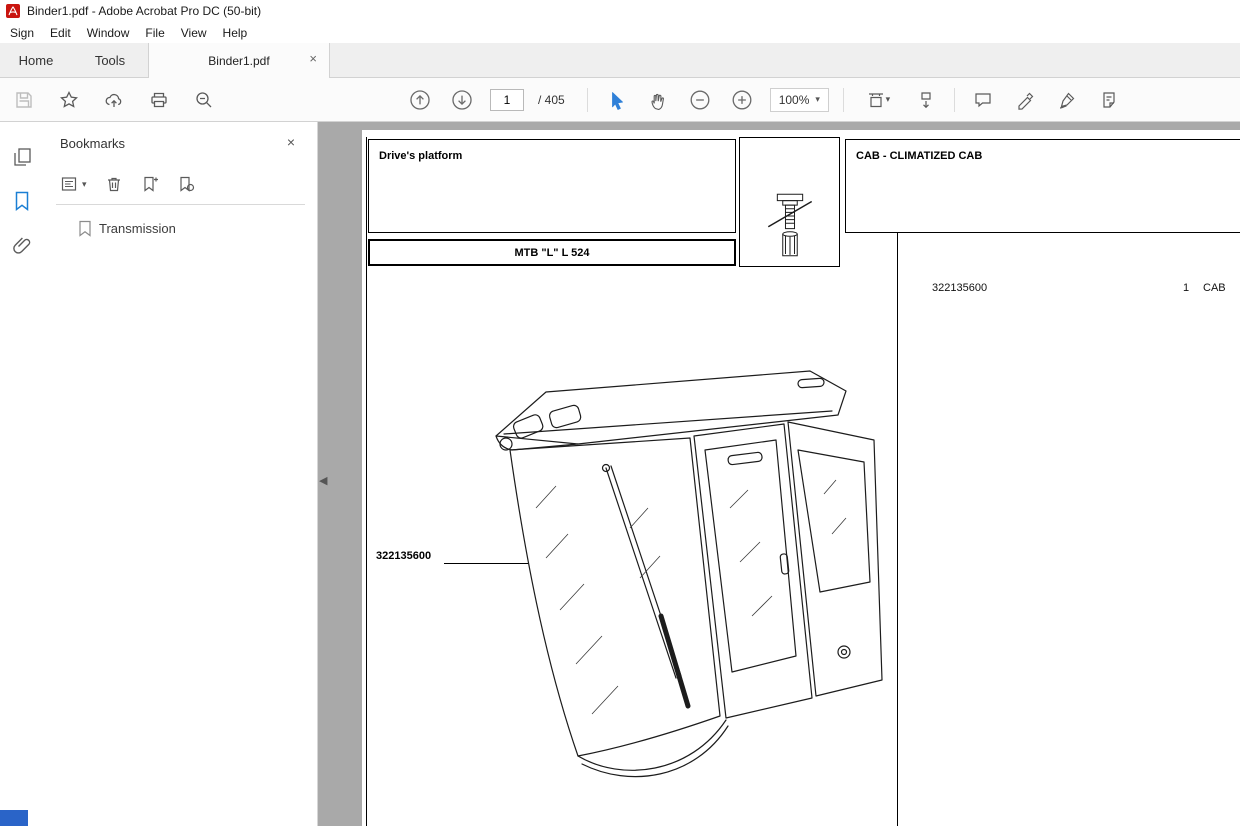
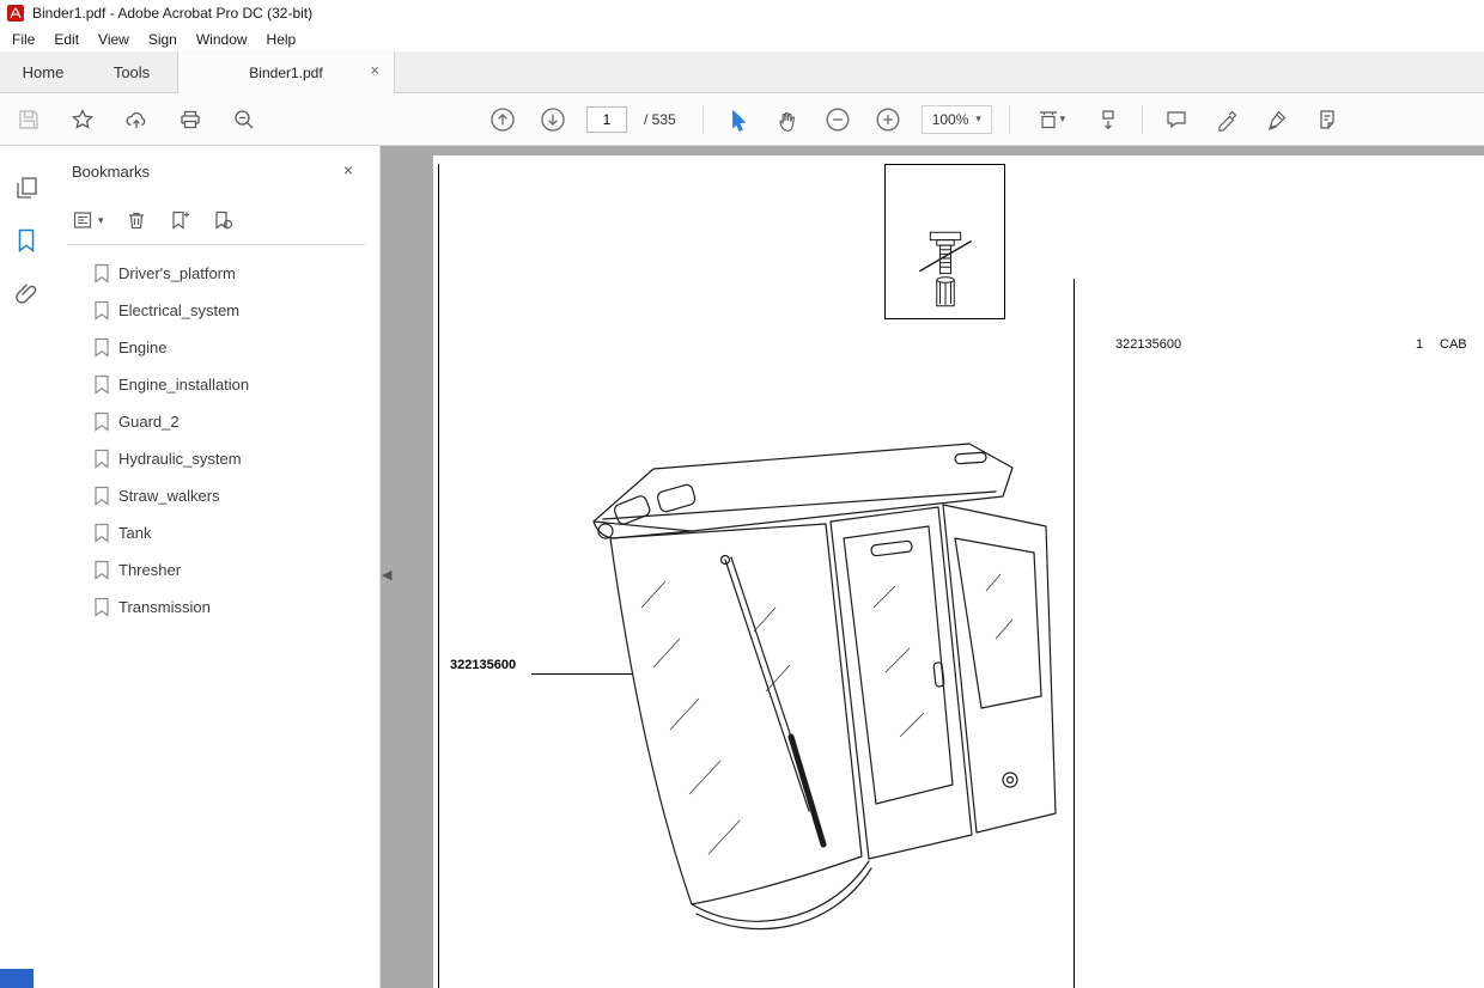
- Binder1.pdf - Adobe Acrobat Pro DC (50-bit)
+ Binder1.pdf - Adobe Acrobat Pro DC (32-bit)
- Sign
+ File
  Edit
- Window
+ View
- File
+ Sign
- View
+ Window
  Help
  Home
  Tools
  Binder1.pdf
  ×
  1
- / 405
+ / 535
  100%
  ▾
  ▾
  Bookmarks
  ×
  ▾
+ Driver's_platform
+ Electrical_system
+ Engine
+ Engine_installation
+ Guard_2
+ Hydraulic_system
+ Straw_walkers
+ Tank
+ Thresher
  Transmission
  ◀
- Drive's platform
- MTB "L" L 524
- CAB - CLIMATIZED CAB
  322135600
  1
  CAB
  322135600
